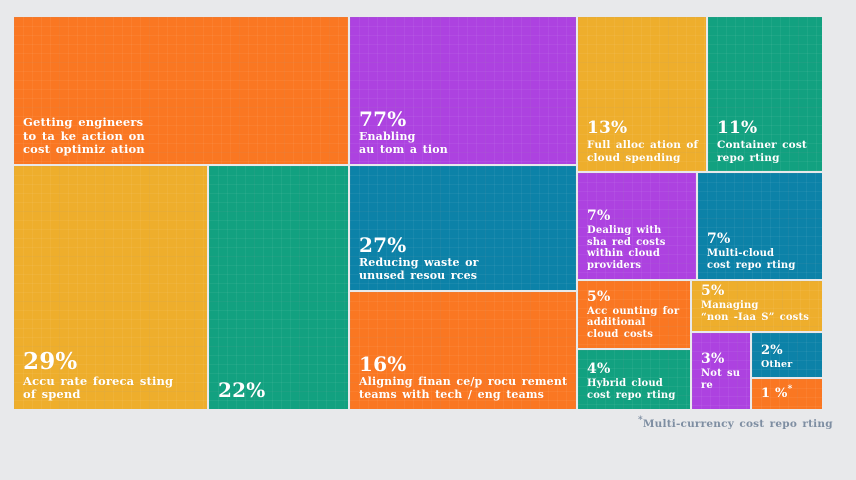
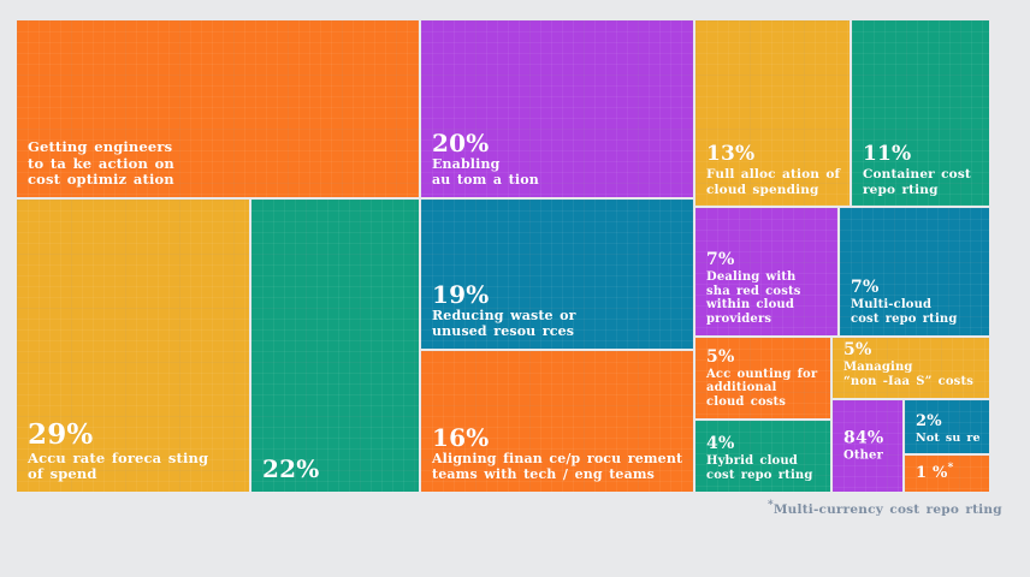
  Getting engineers
  to ta ke action on
  cost optimiz ation
  29%
  Accu rate foreca sting
  of spend
  22%
- 77%
+ 20%
  Enabling
  au tom a tion
- 27%
+ 19%
  Reducing waste or
  unused resou rces
  16%
  Aligning finan ce/p rocu rement
  teams with tech / eng teams
  13%
  Full alloc ation of
  cloud spending
  11%
  Container cost
  repo rting
  7%
  Dealing with
  sha red costs
  within cloud
  providers
  7%
  Multi-cloud
  cost repo rting
  5%
  Acc ounting for
  additional
  cloud costs
  5%
  Managing
  “non -Iaa S” costs
  4%
  Hybrid cloud
  cost repo rting
- 3%
+ 84%
- Not su re
+ Other
  2%
- Other
+ Not su re
  1 %*
  *Multi-currency cost repo rting
